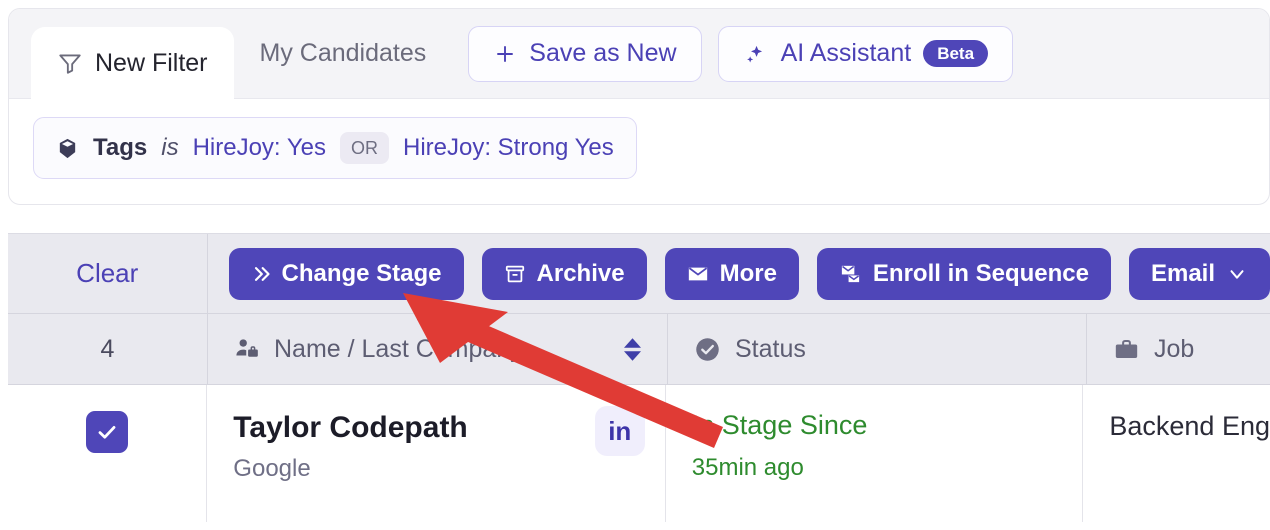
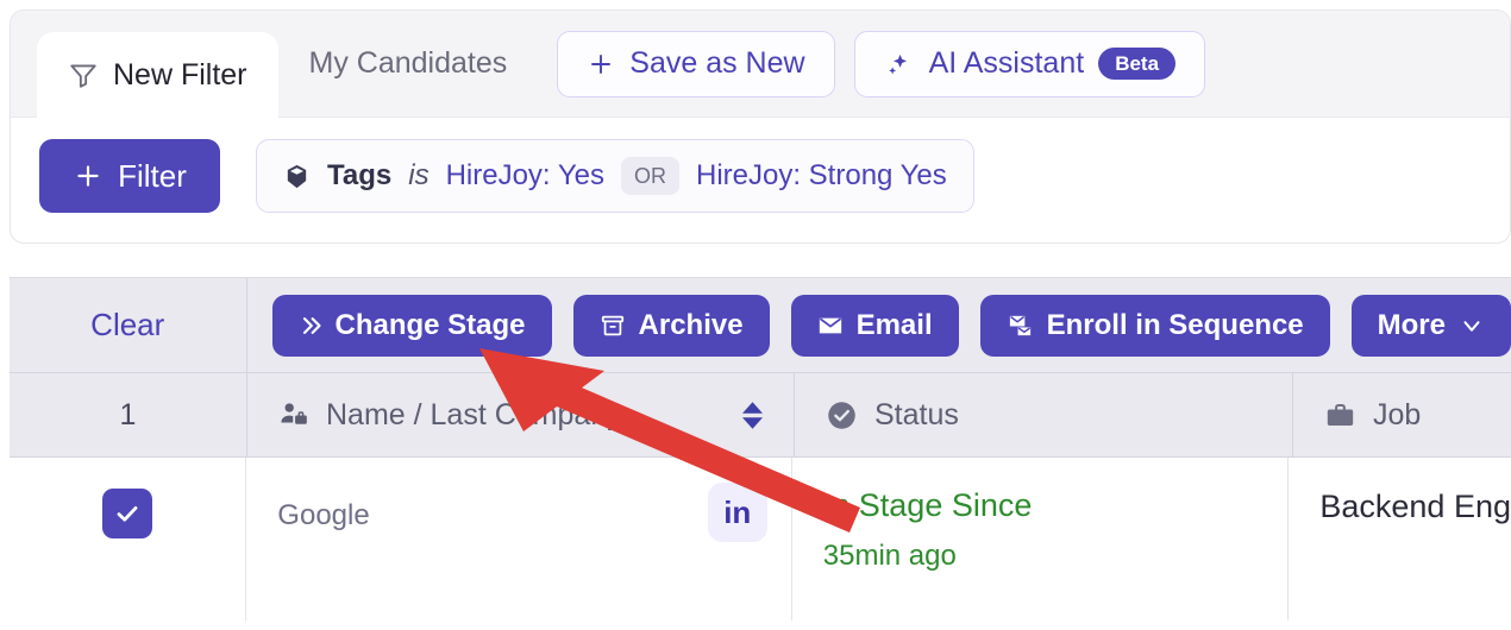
  New Filter
  My Candidates
  Save as New
  AI Assistant
  Beta
+ Filter
  Tags
  is
  HireJoy: Yes
  OR
  HireJoy: Strong Yes
  Clear
  Change Stage
  Archive
- More
+ Email
  Enroll in Sequence
- Email
+ More
- 4
+ 1
  Status
  Job
- Taylor Codepath
  Google
  in
  Stage Since
  35min ago
  Backend Eng
